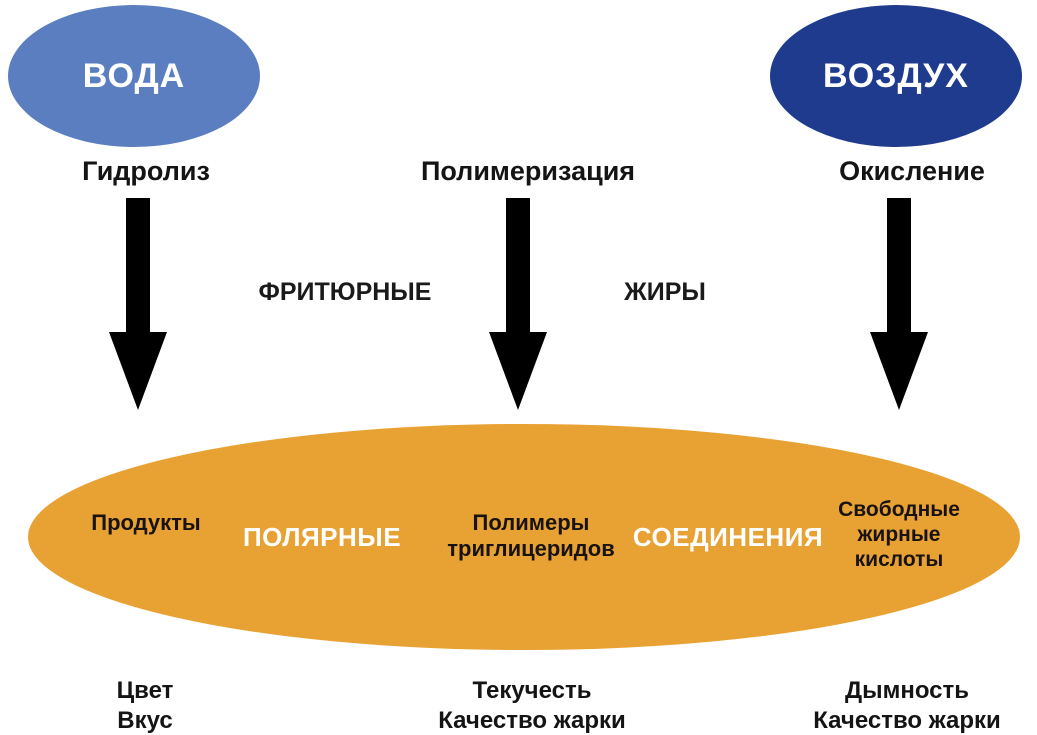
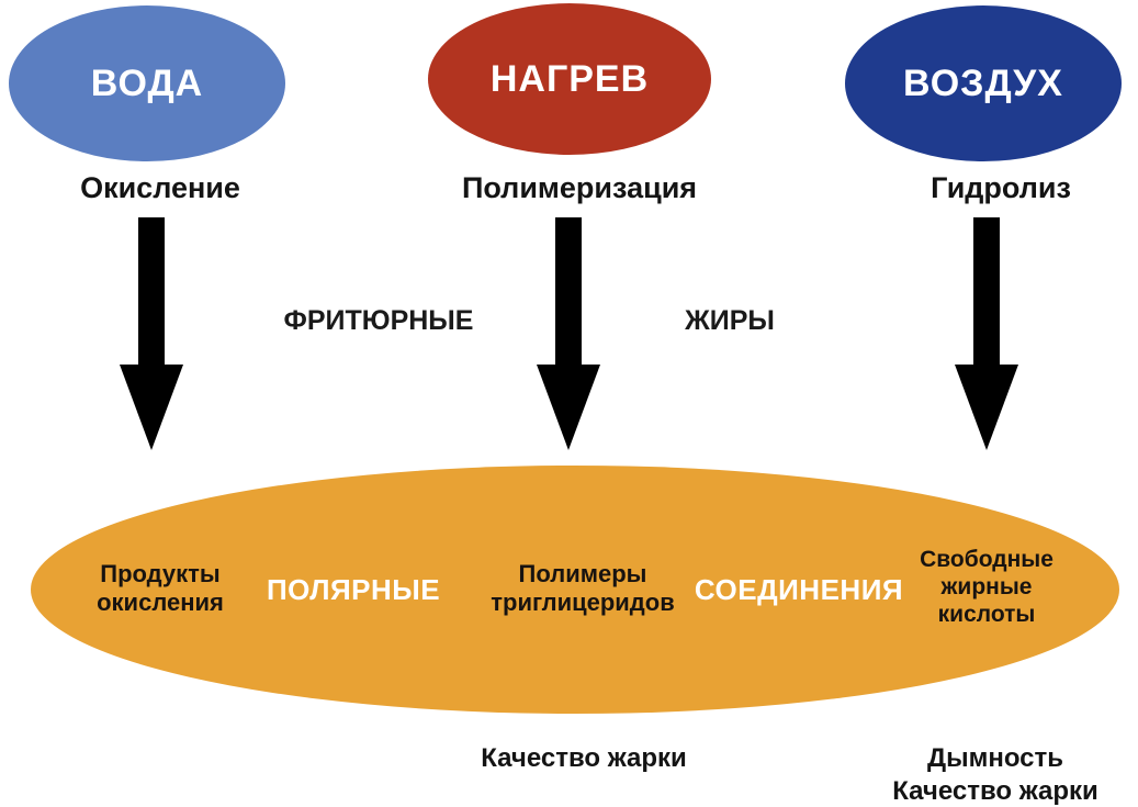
  ВОДА
+ НАГРЕВ
  ВОЗДУХ
- Гидролиз
+ Окисление
  Полимеризация
- Окисление
+ Гидролиз
  ФРИТЮРНЫЕ
  ЖИРЫ
  Продукты
+ окисления
  ПОЛЯРНЫЕ
  Полимеры
  триглицеридов
  СОЕДИНЕНИЯ
  Свободные
  жирные
  кислоты
- Цвет
- Вкус
- Текучесть
  Качество жарки
  Дымность
  Качество жарки
